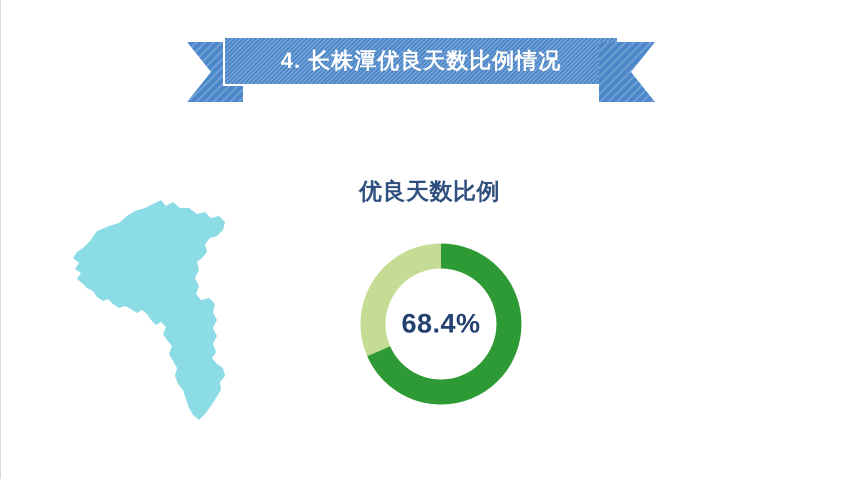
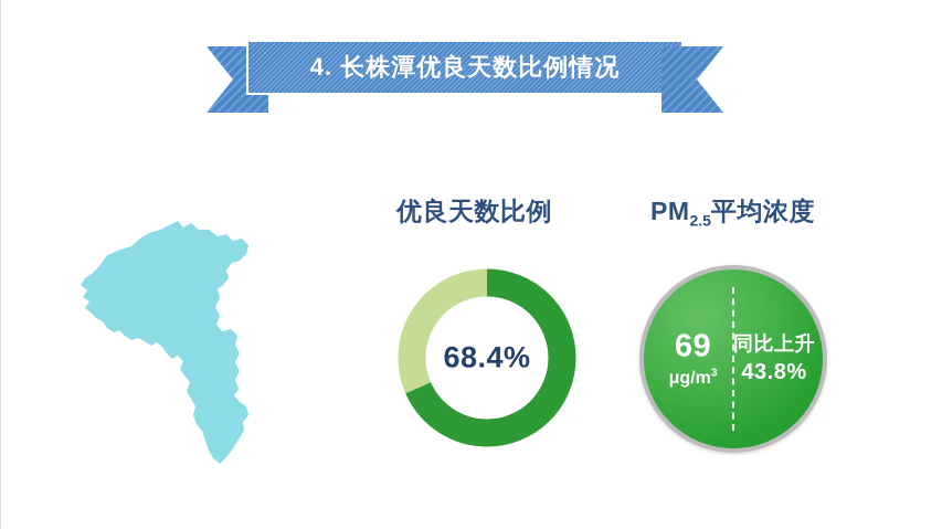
  4. 长株潭优良天数比例情况
  优良天数比例
  68.4%
+ PM2.5平均浓度
+ 69
+ μg/m3
+ 同比上升
+ 43.8%
